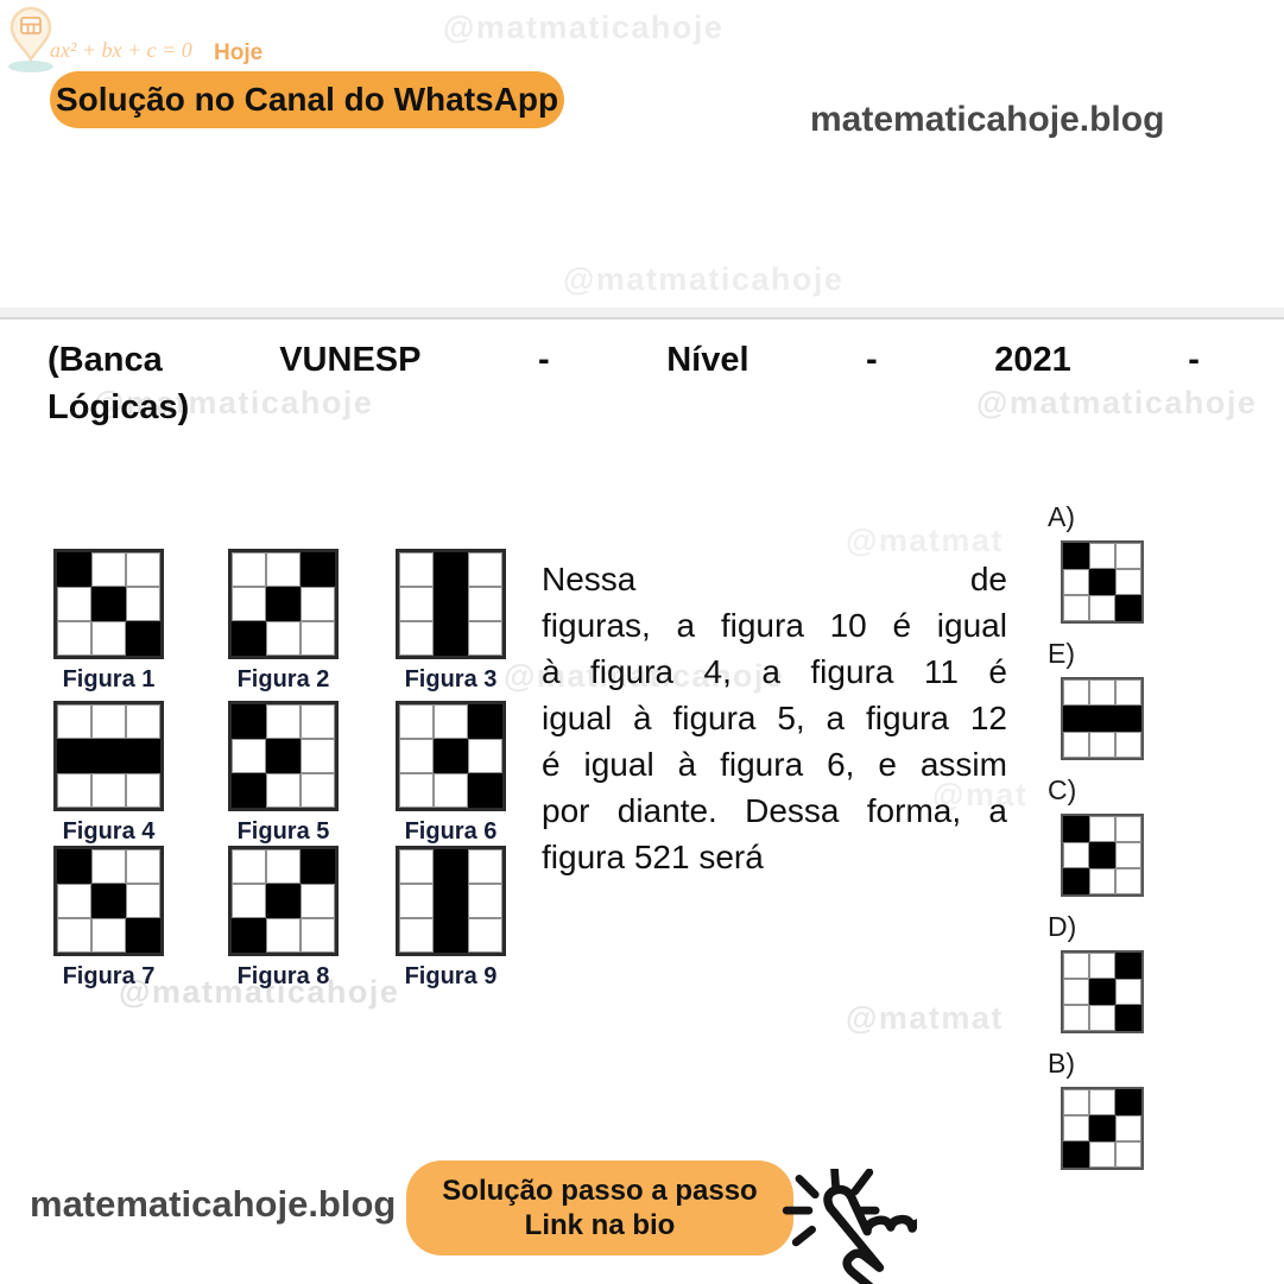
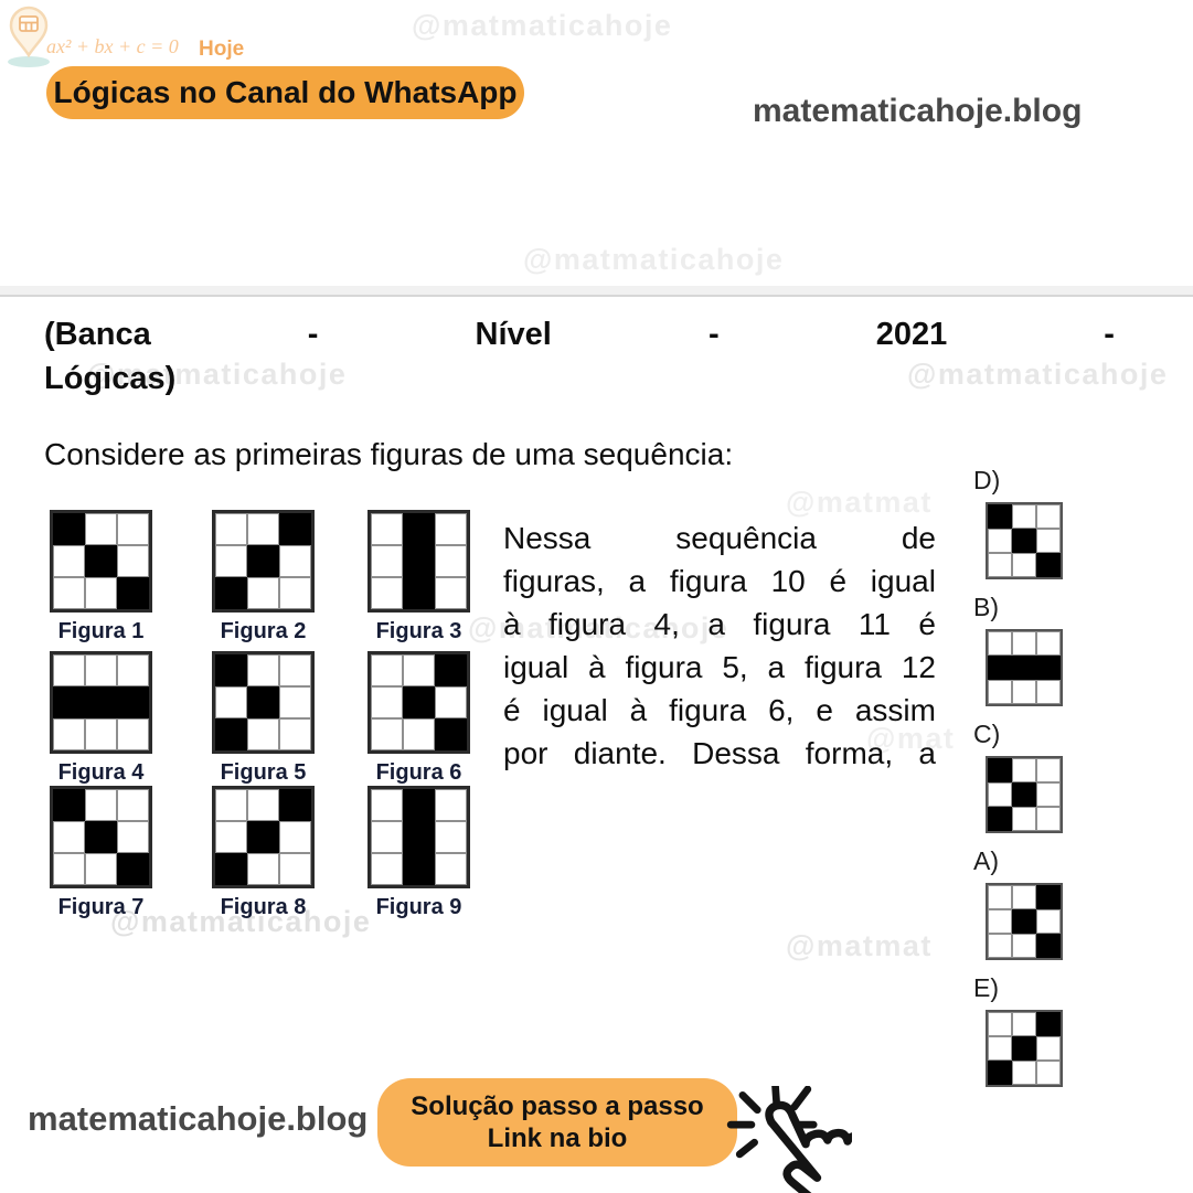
  @matmaticahoje
  @matmaticahoje
  @matmaticahoje
  @mat
  @matmaticahoje
  ax² + bx + c = 0
  Hoje
- Solução no Canal do WhatsApp
+ Lógicas no Canal do WhatsApp
  matematicahoje.blog
  (Banca
- VUNESP
  -
  Nível
  -
  2021
  -
  Lógicas)
+ Considere as primeiras figuras de uma sequência:
  Figura 1
  Figura 2
  Figura 3
  Figura 4
  Figura 5
  Figura 6
  Figura 7
  Figura 8
  Figura 9
  Nessa
+ sequência
  de
  figuras,
  a
  figura
  10
  é
  igual
  à
  figura
  4,
  a
  figura
  11
  é
  igual
  à
  figura
  5,
  a
  figura
  12
  é
  igual
  à
  figura
  6,
  e
  assim
  por
  diante.
  Dessa
  forma,
  a
- figura 521 será
- A)
+ D)
- E)
+ B)
  C)
- D)
+ A)
- B)
+ E)
  matematicahoje.blog
  Solução passo a passo
  Link na bio
